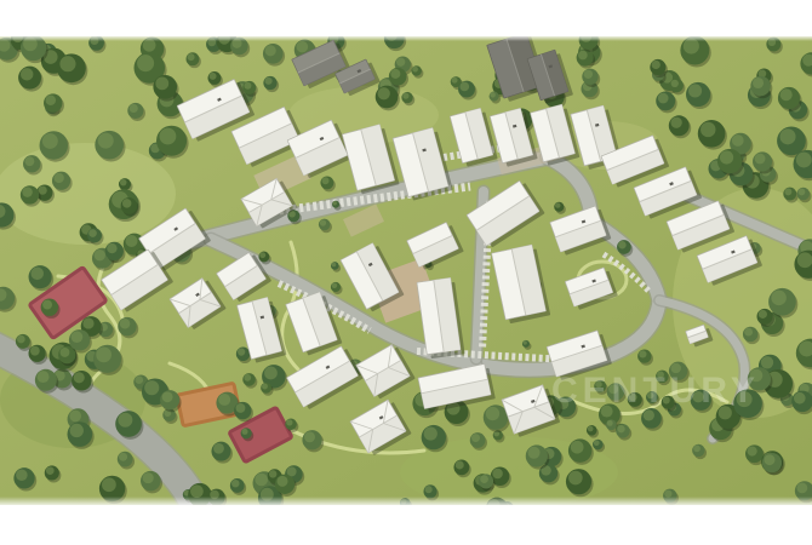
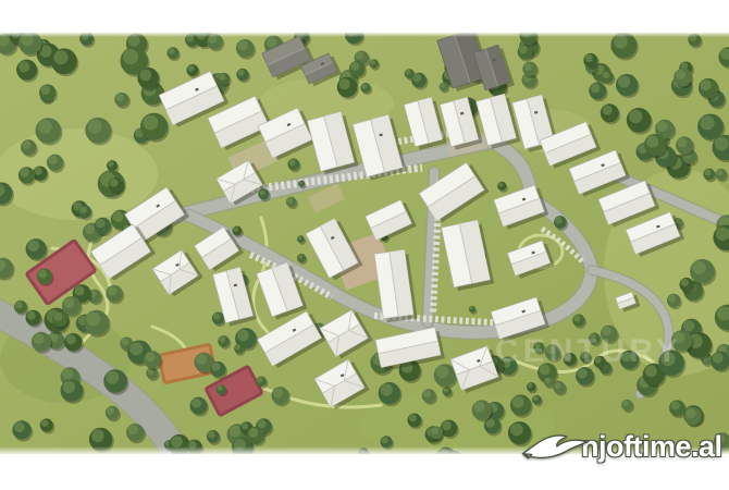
  CENTURY
+ njoftime.al
